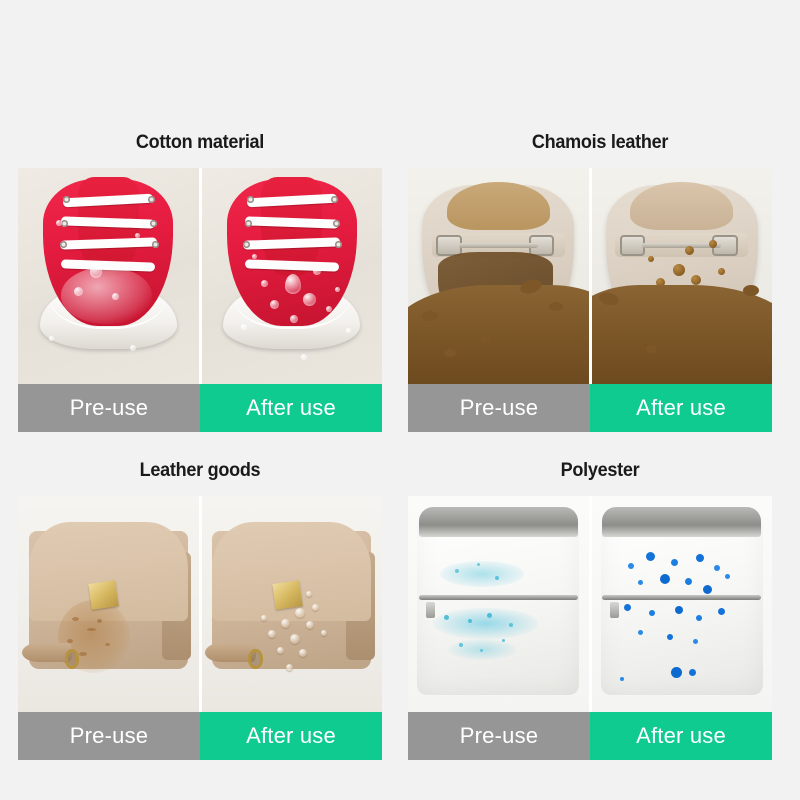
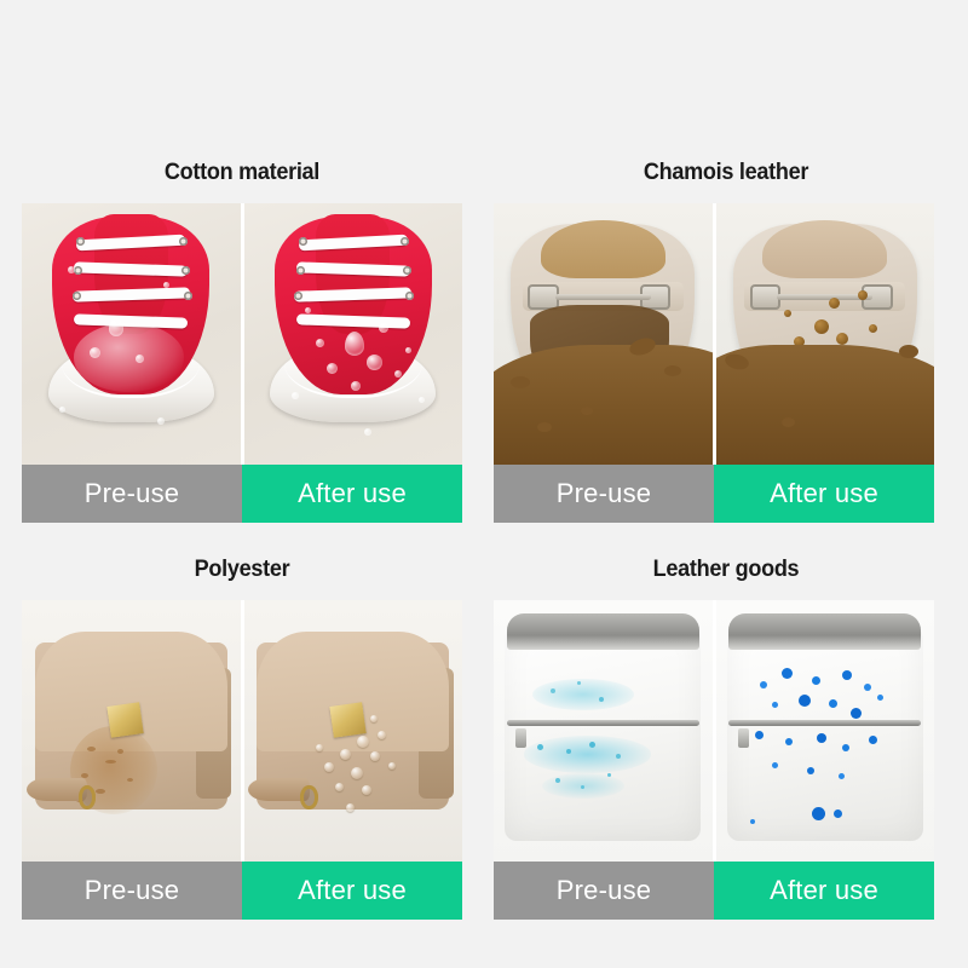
  Cotton material
  Pre-use
  After use
  Chamois leather
  Pre-use
  After use
- Leather goods
+ Polyester
  Pre-use
  After use
- Polyester
+ Leather goods
  Pre-use
  After use
